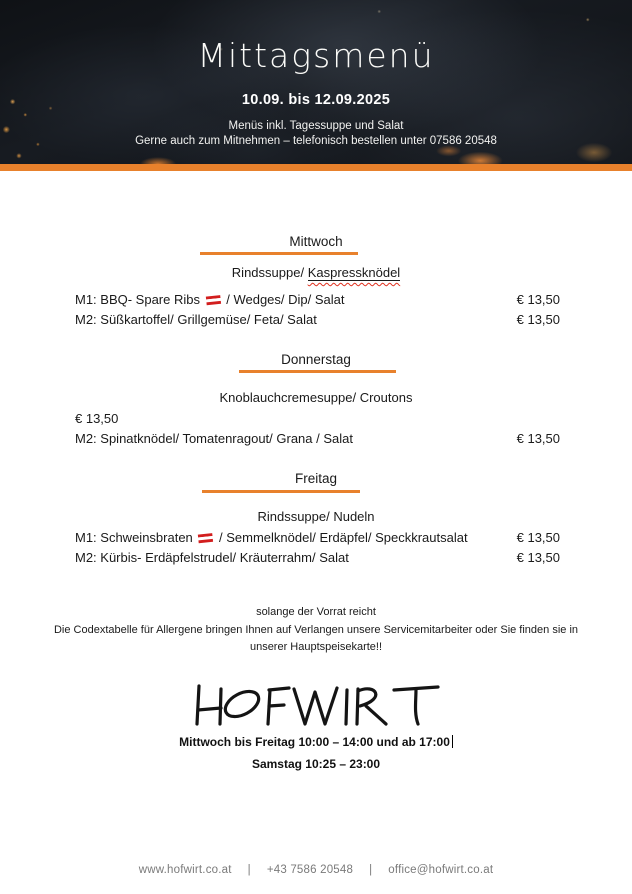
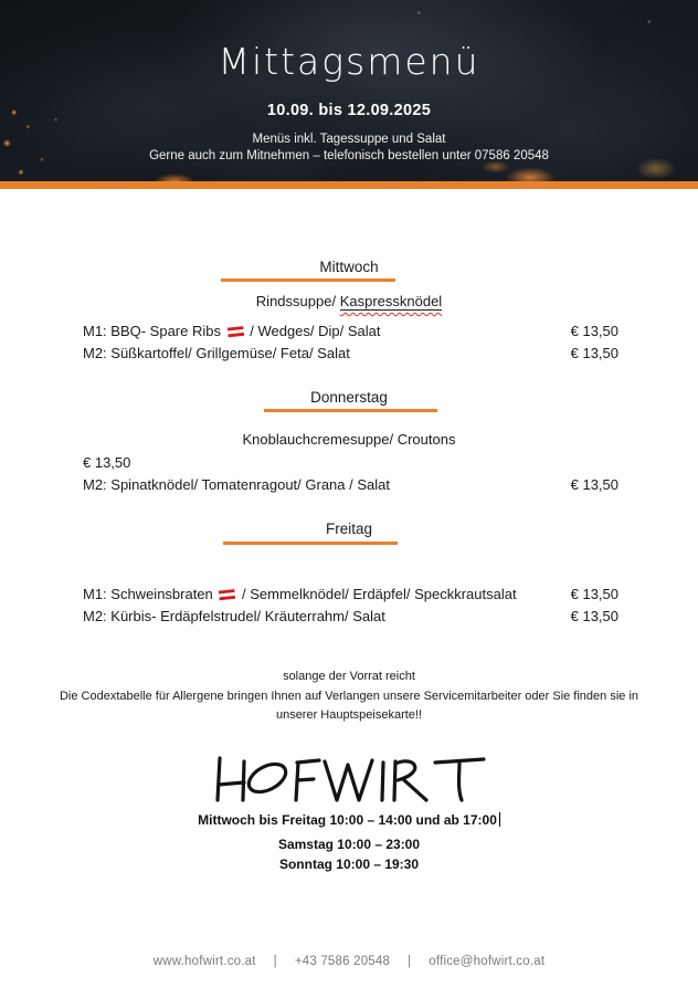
  Mittagsmenü
  10.09. bis 12.09.2025
  Menüs inkl. Tagessuppe und Salat
  Gerne auch zum Mitnehmen – telefonisch bestellen unter 07586 20548
  Mittwoch
  Rindssuppe/ Kaspressknödel
  M1: BBQ- Spare Ribs
  / Wedges/ Dip/ Salat
  € 13,50
  M2: Süßkartoffel/ Grillgemüse/ Feta/ Salat
  € 13,50
  Donnerstag
  Knoblauchcremesuppe/ Croutons
  € 13,50
  M2: Spinatknödel/ Tomatenragout/ Grana / Salat
  € 13,50
  Freitag
- Rindssuppe/ Nudeln
  M1: Schweinsbraten
  / Semmelknödel/ Erdäpfel/ Speckkrautsalat
  € 13,50
  M2: Kürbis- Erdäpfelstrudel/ Kräuterrahm/ Salat
  € 13,50
  solange der Vorrat reicht
  Die Codextabelle für Allergene bringen Ihnen auf Verlangen unsere Servicemitarbeiter oder Sie finden sie in unserer Hauptspeisekarte!!
  Mittwoch bis Freitag 10:00 – 14:00 und ab 17:00
- Samstag 10:25 – 23:00
+ Samstag 10:00 – 23:00
+ Sonntag 10:00 – 19:30
  www.hofwirt.co.at
  |
  +43 7586 20548
  |
  office@hofwirt.co.at
